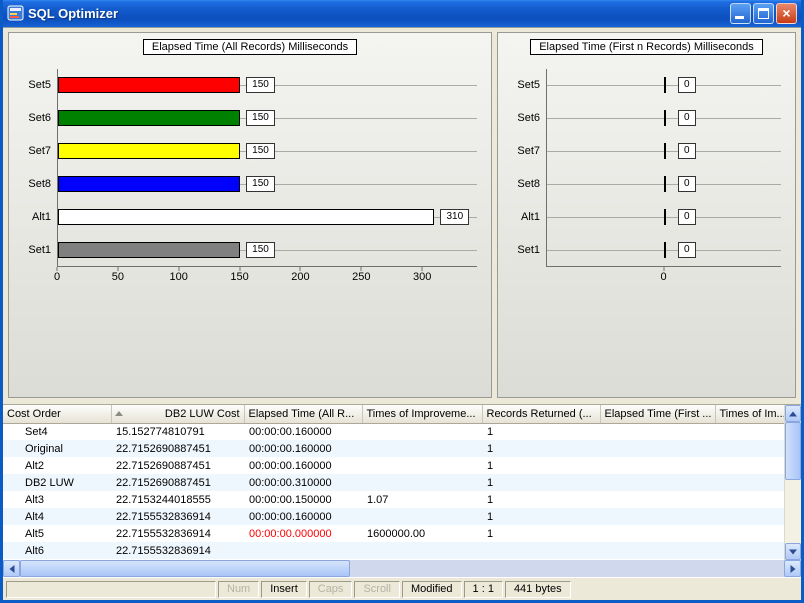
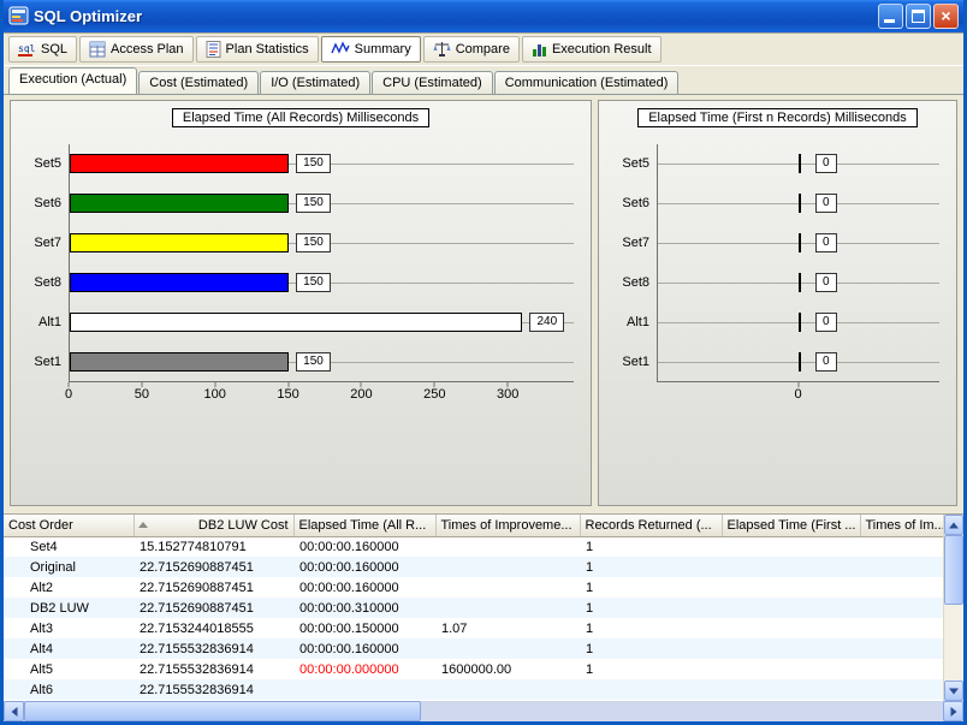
  SQL Optimizer
  ×
+ sql
+ SQL
+ Access Plan
+ Plan Statistics
+ Summary
+ Compare
+ Execution Result
+ Execution (Actual)
+ Cost (Estimated)
+ I/O (Estimated)
+ CPU (Estimated)
+ Communication (Estimated)
  Elapsed Time (All Records) Milliseconds
  Set5
  Set6
  Set7
  Set8
  Alt1
  Set1
  150
  150
  150
  150
- 310
+ 240
  150
  0
  50
  100
  150
  200
  250
  300
  Elapsed Time (First n Records) Milliseconds
  Set5
  Set6
  Set7
  Set8
  Alt1
  Set1
  0
  0
  0
  0
  0
  0
  0
  Cost Order	DB2 LUW Cost	Elapsed Time (All R...	Times of Improveme...	Records Returned (...	Elapsed Time (First ...	Times of Im..
  Set4	15.152774810791	00:00:00.160000		1
  Original	22.7152690887451	00:00:00.160000		1
  Alt2	22.7152690887451	00:00:00.160000		1
  DB2 LUW	22.7152690887451	00:00:00.310000		1
  Alt3	22.7153244018555	00:00:00.150000	1.07	1
  Alt4	22.7155532836914	00:00:00.160000		1
  Alt5	22.7155532836914	00:00:00.000000	1600000.00	1
  Alt6	22.7155532836914
- Num
- Insert
- Caps
- Scroll
- Modified
- 1 : 1
- 441 bytes
